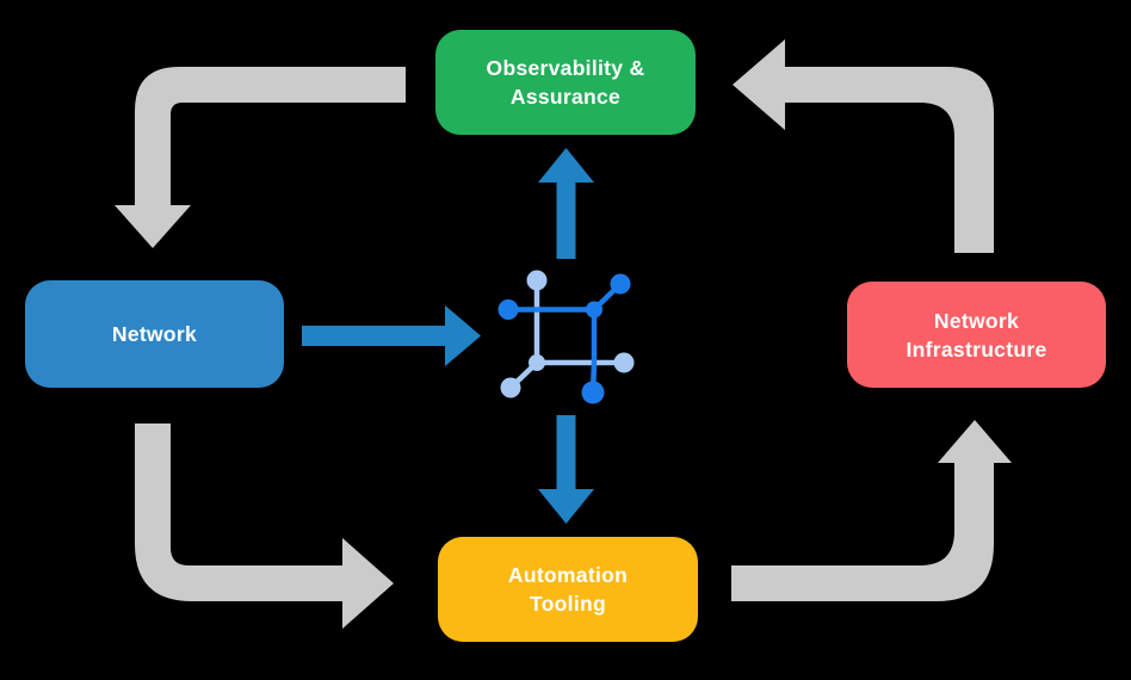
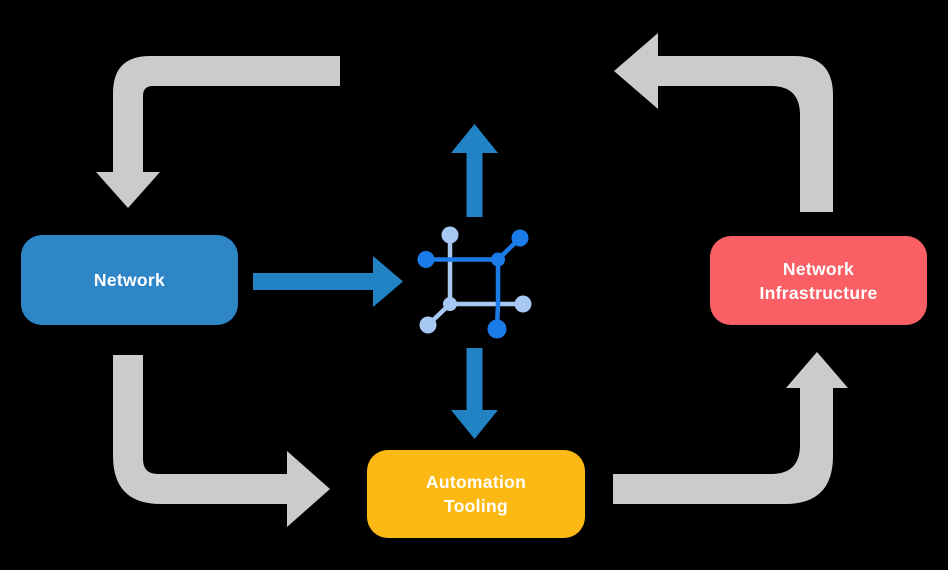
- Observability &
- Assurance
  Network
  Network
  Infrastructure
  Automation
  Tooling
